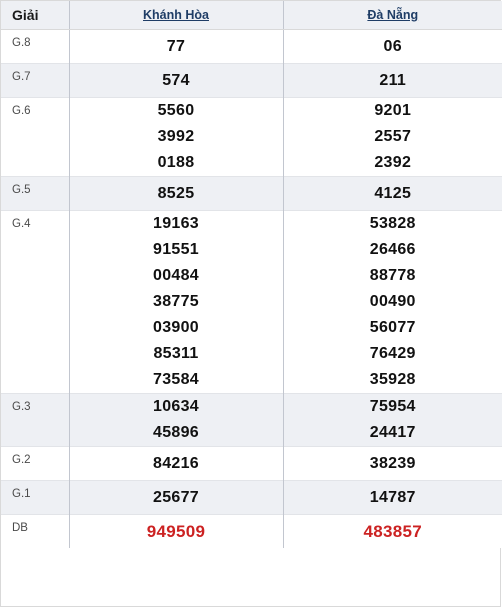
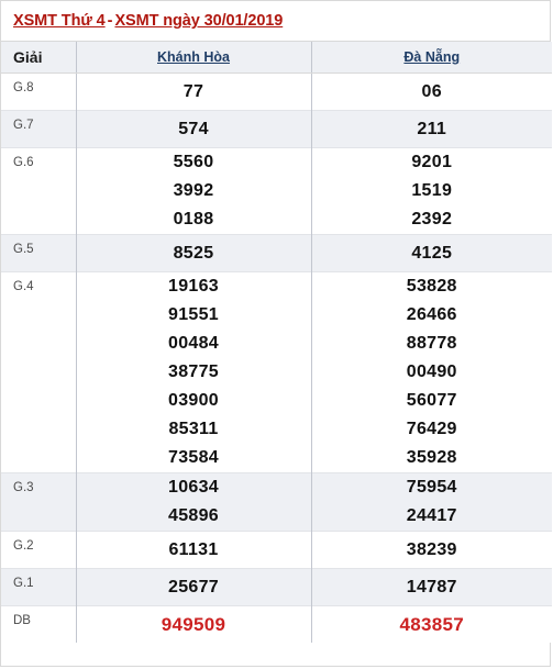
+ XSMT Thứ 4 - XSMT ngày 30/01/2019
  Giải	Khánh Hòa	Đà Nẵng
  G.8	77	06
  G.7	574	211
  G.6	5560	9201
- 3992	2557
+ 3992	1519
  0188	2392
  G.5	8525	4125
  G.4	19163	53828
  91551	26466
  00484	88778
  38775	00490
  03900	56077
  85311	76429
  73584	35928
  G.3	10634	75954
  45896	24417
- G.2	84216	38239
+ G.2	61131	38239
  G.1	25677	14787
  DB	949509	483857
